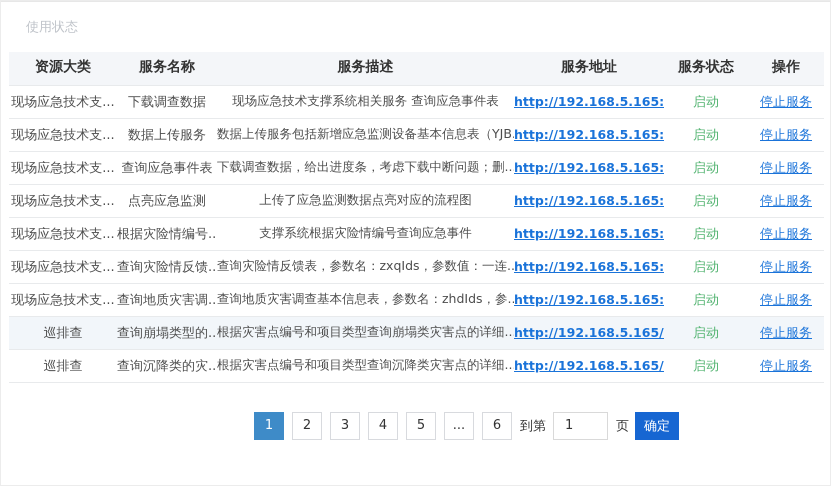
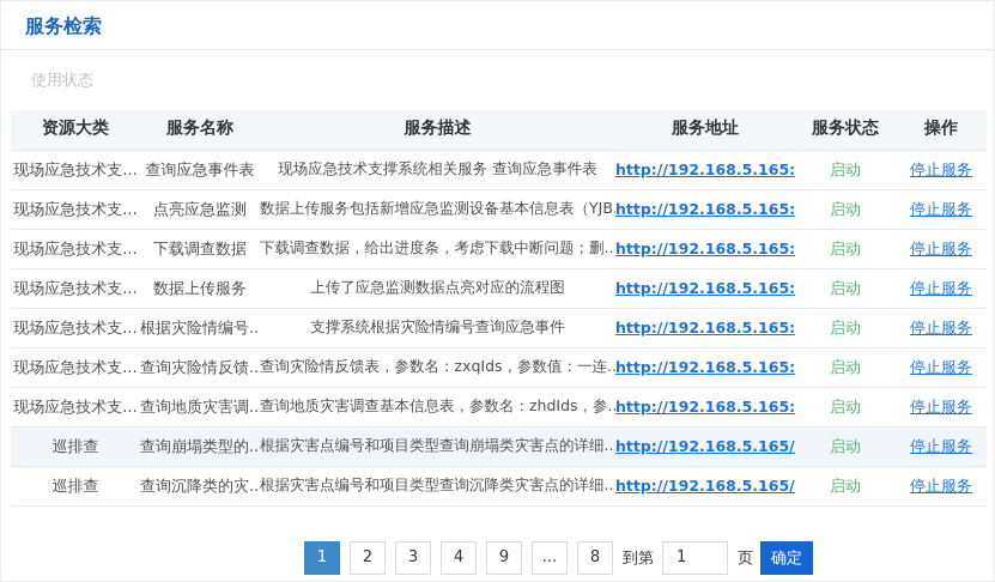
+ 服务检索
  使用状态
  资源大类	服务名称	服务描述	服务地址	服务状态	操作
- 现场应急技术支...	下载调查数据	现场应急技术支撑系统相关服务 查询应急事件表	http://192.168.5.165:	启动	停止服务
+ 现场应急技术支...	查询应急事件表	现场应急技术支撑系统相关服务 查询应急事件表	http://192.168.5.165:	启动	停止服务
- 现场应急技术支...	数据上传服务	数据上传服务包括新增应急监测设备基本信息表（YJB.	http://192.168.5.165:	启动	停止服务
+ 现场应急技术支...	点亮应急监测	数据上传服务包括新增应急监测设备基本信息表（YJB.	http://192.168.5.165:	启动	停止服务
- 现场应急技术支...	查询应急事件表	下载调查数据，给出进度条，考虑下载中断问题；删..	http://192.168.5.165:	启动	停止服务
+ 现场应急技术支...	下载调查数据	下载调查数据，给出进度条，考虑下载中断问题；删..	http://192.168.5.165:	启动	停止服务
- 现场应急技术支...	点亮应急监测	上传了应急监测数据点亮对应的流程图	http://192.168.5.165:	启动	停止服务
+ 现场应急技术支...	数据上传服务	上传了应急监测数据点亮对应的流程图	http://192.168.5.165:	启动	停止服务
  现场应急技术支...	根据灾险情编号..	支撑系统根据灾险情编号查询应急事件	http://192.168.5.165:	启动	停止服务
  现场应急技术支...	查询灾险情反馈..	查询灾险情反馈表，参数名：zxqIds，参数值：一连..	http://192.168.5.165:	启动	停止服务
  现场应急技术支...	查询地质灾害调..	查询地质灾害调查基本信息表，参数名：zhdIds，参..	http://192.168.5.165:	启动	停止服务
  巡排查	查询崩塌类型的..	根据灾害点编号和项目类型查询崩塌类灾害点的详细..	http://192.168.5.165/	启动	停止服务
  巡排查	查询沉降类的灾..	根据灾害点编号和项目类型查询沉降类灾害点的详细..	http://192.168.5.165/	启动	停止服务
  1
  2
  3
  4
- 5
+ 9
  ...
- 6
+ 8
  到第
  1
  页
  确定
